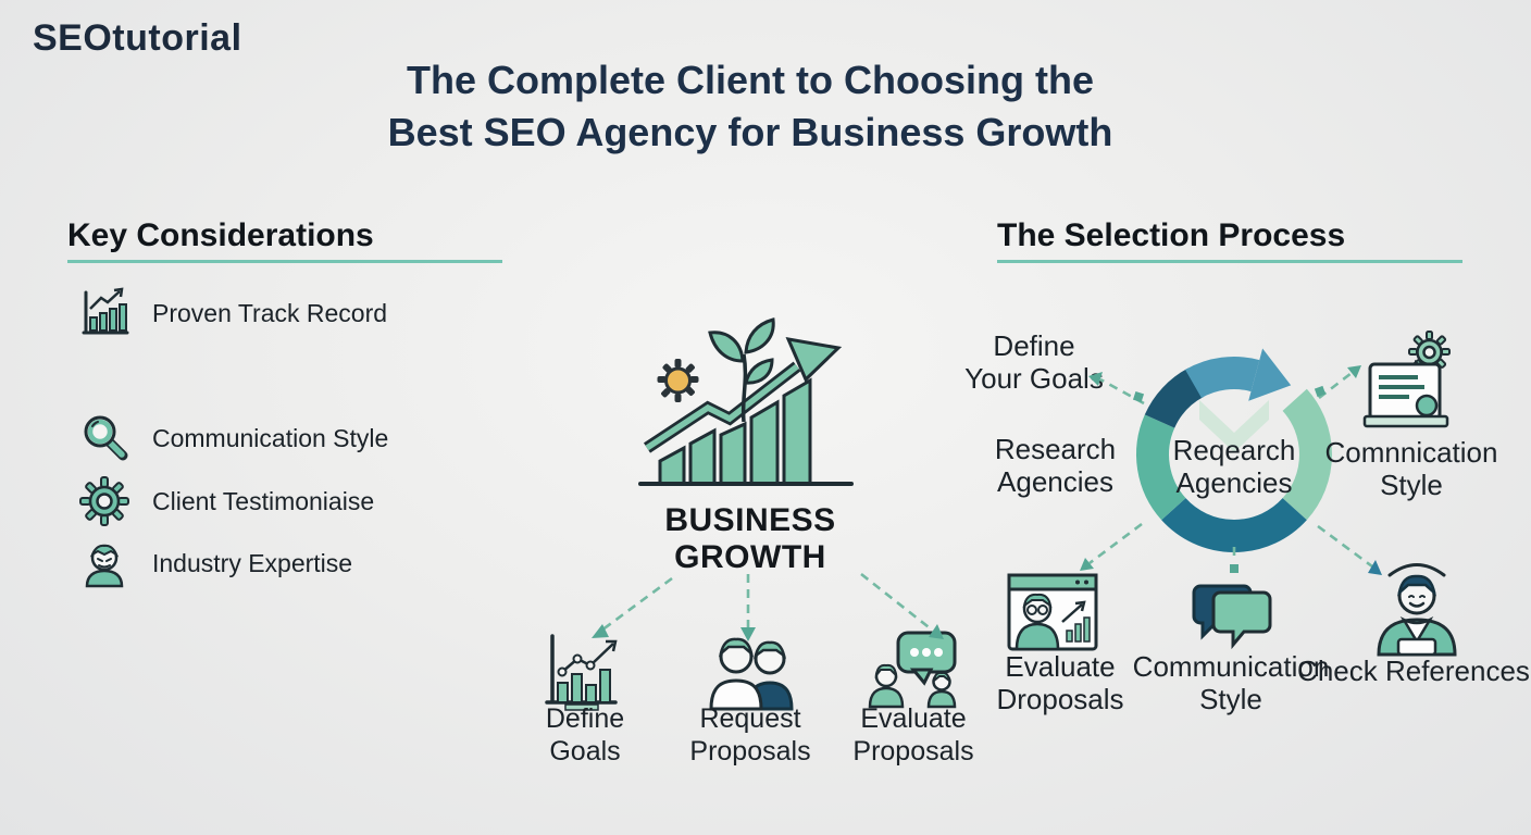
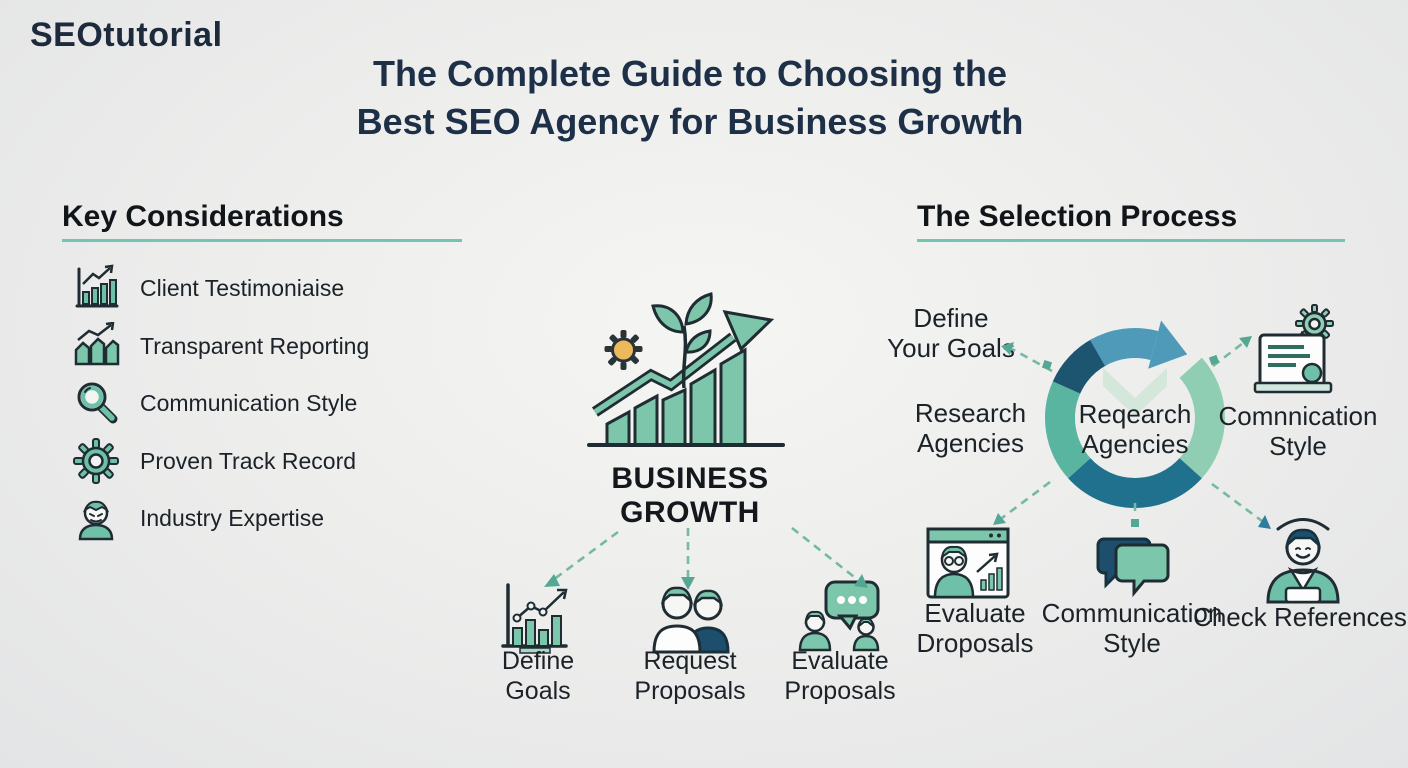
  SEOtutorial
- The Complete Client to Choosing the Best SEO Agency for Business Growth
+ The Complete Guide to Choosing the Best SEO Agency for Business Growth
  Key Considerations
- Proven Track Record
+ Client Testimoniaise
+ Transparent Reporting
  Communication Style
- Client Testimoniaise
+ Proven Track Record
  Industry Expertise
  BUSINESS
  GROWTH
  Define
  Goals
  Request
  Proposals
  Evaluate
  Proposals
  The Selection Process
  Reqearch
  Agencies
  Define
  Your Goal
  Research
  Agencies
  Comnnication
  Style
  Evaluate
  Droposals
  Communication
  Style
  Check References
